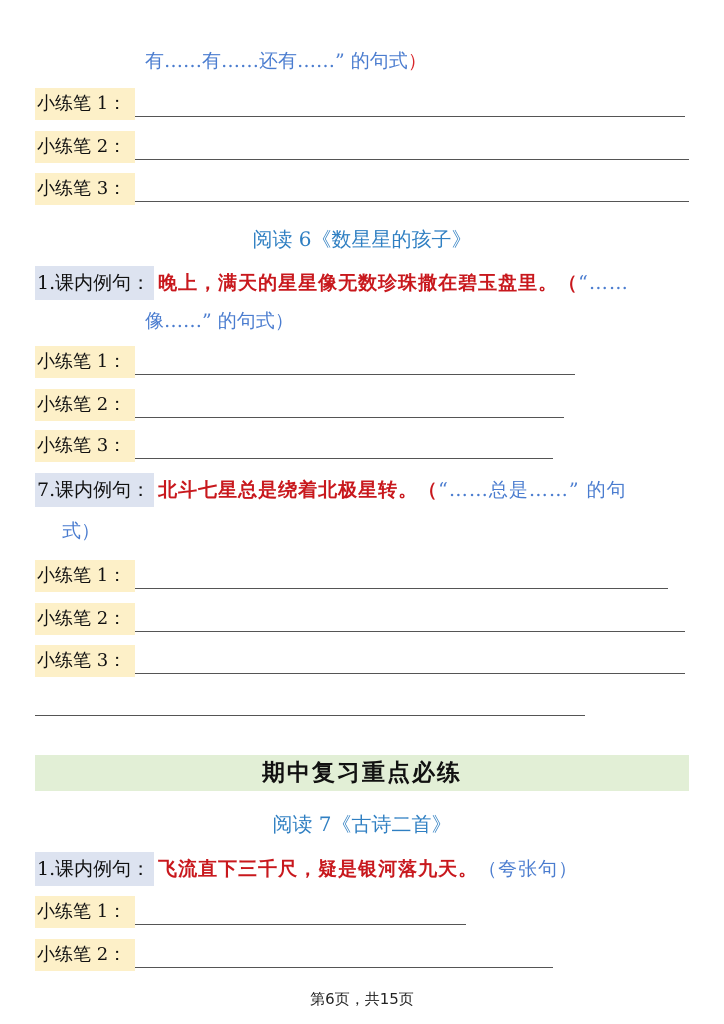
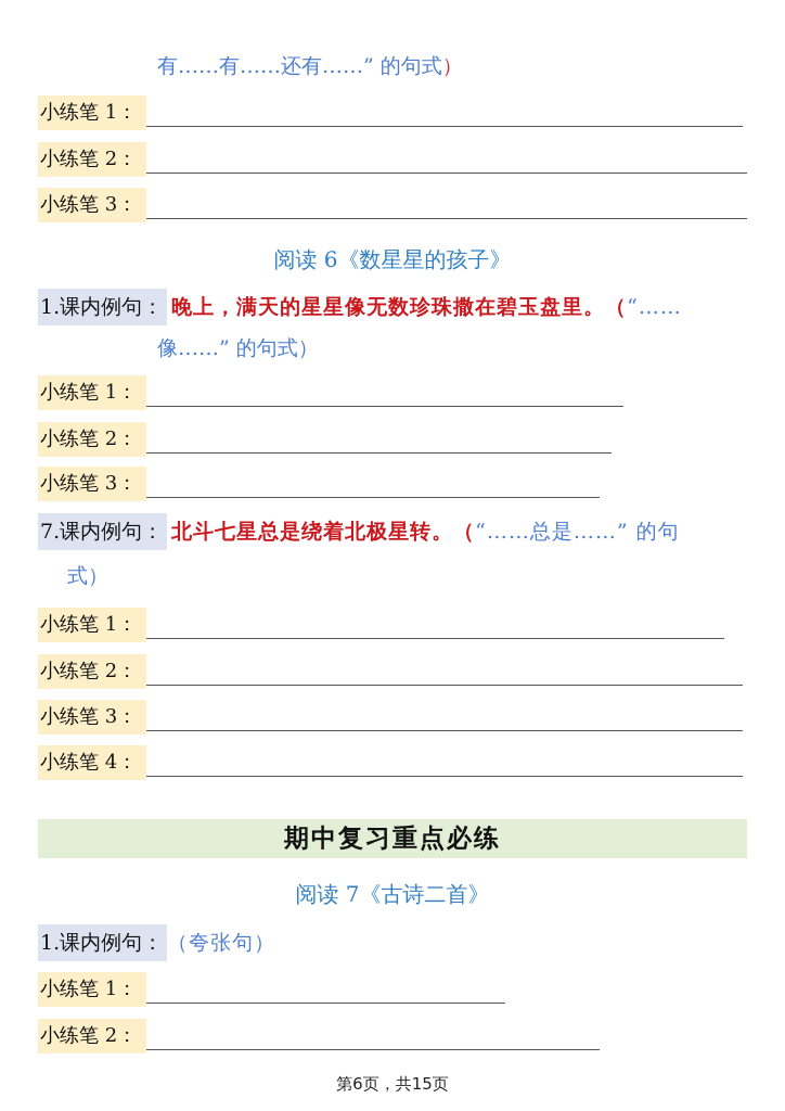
  有……有……还有……” 的句式）
  小练笔 1：
  小练笔 2：
  小练笔 3：
  阅读 6《数星星的孩子》
  1.课内例句：
  晚上，满天的星星像无数珍珠撒在碧玉盘里。（
  “……
  像……” 的句式）
  小练笔 1：
  小练笔 2：
  小练笔 3：
  7.课内例句：
  北斗七星总是绕着北极星转。（
  “……总是……” 的句
  式）
  小练笔 1：
  小练笔 2：
  小练笔 3：
+ 小练笔 4：
  期中复习重点必练
  阅读 7《古诗二首》
  1.课内例句：
- 飞流直下三千尺，疑是银河落九天。
  （夸张句）
  小练笔 1：
  小练笔 2：
  第6页，共15页
